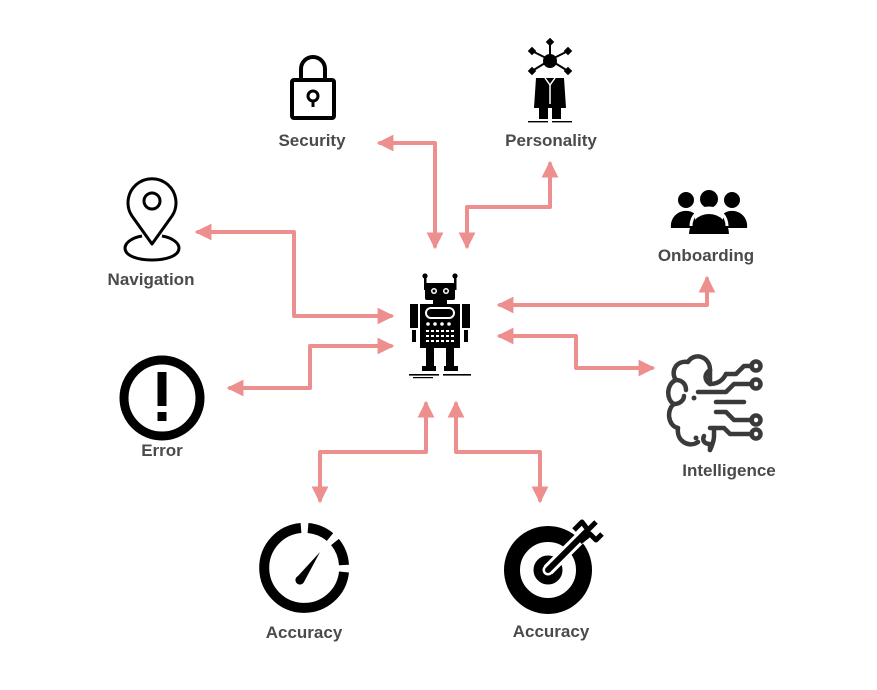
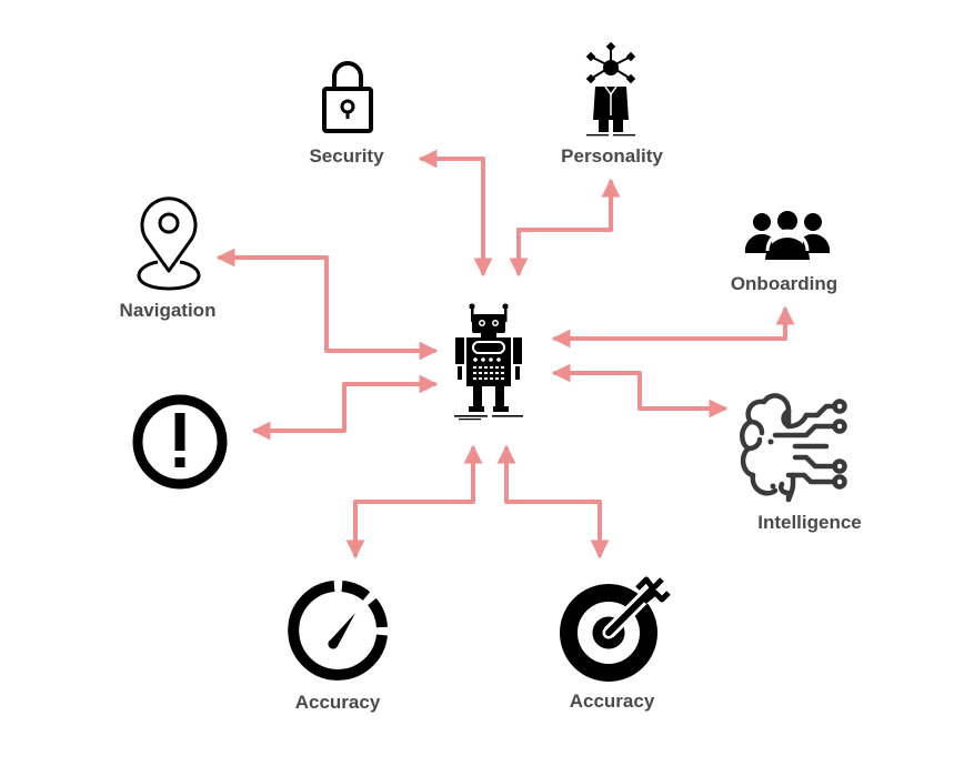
  Security
  Personality
  Onboarding
  Intelligence
  Accuracy
  Accuracy
- Error
  Navigation
